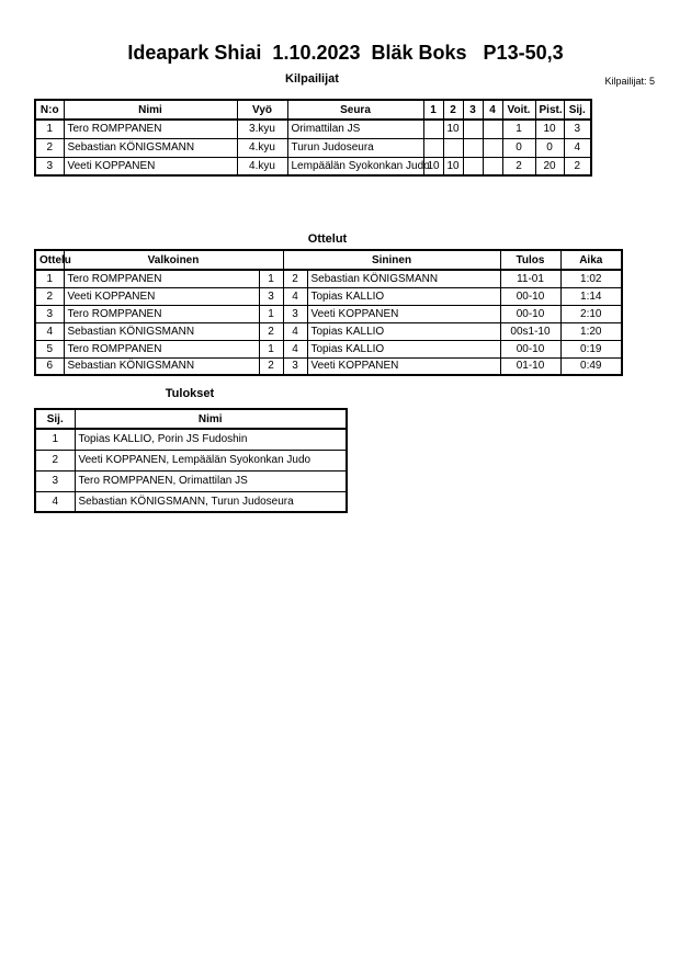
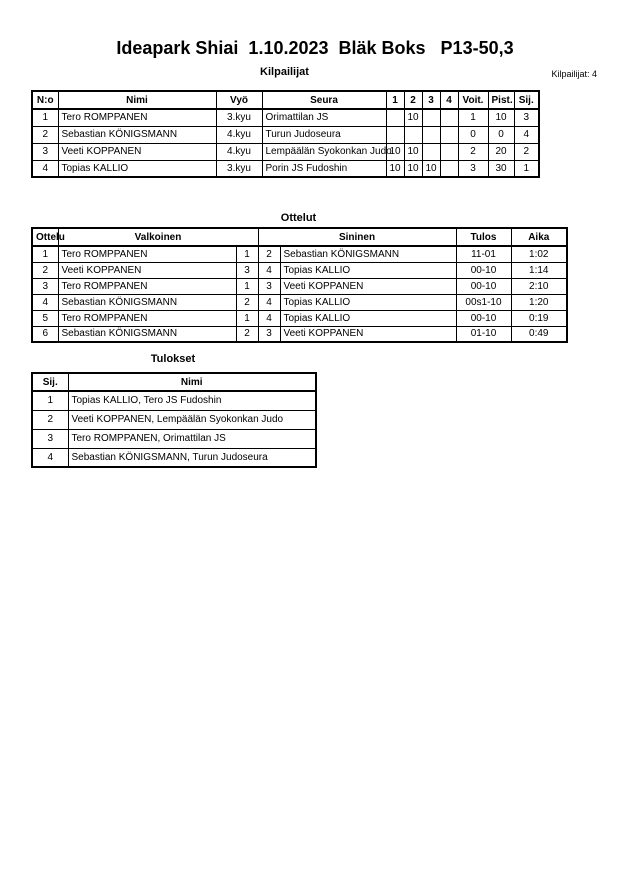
  Ideapark Shiai 1.10.2023 Bläk Boks P13-50,3
- Kilpailijat: 5
+ Kilpailijat: 4
  Kilpailijat
  N:o	Nimi	Vyö	Seura	1	2	3	4	Voit.	Pist.	Sij.
  1	Tero ROMPPANEN	3.kyu	Orimattilan JS		10			1	10	3
  2	Sebastian KÖNIGSMANN	4.kyu	Turun Judoseura					0	0	4
  3	Veeti KOPPANEN	4.kyu	Lempäälän Syokonkan Judo	10	10			2	20	2
+ 4	Topias KALLIO	3.kyu	Porin JS Fudoshin	10	10	10		3	30	1
  Ottelut
  Ottelu	Valkoinen	Sininen	Tulos	Aika
  1	Tero ROMPPANEN	1	2	Sebastian KÖNIGSMANN	11-01	1:02
  2	Veeti KOPPANEN	3	4	Topias KALLIO	00-10	1:14
  3	Tero ROMPPANEN	1	3	Veeti KOPPANEN	00-10	2:10
  4	Sebastian KÖNIGSMANN	2	4	Topias KALLIO	00s1-10	1:20
  5	Tero ROMPPANEN	1	4	Topias KALLIO	00-10	0:19
  6	Sebastian KÖNIGSMANN	2	3	Veeti KOPPANEN	01-10	0:49
  Tulokset
  Sij.	Nimi
- 1	Topias KALLIO, Porin JS Fudoshin
+ 1	Topias KALLIO, Tero JS Fudoshin
  2	Veeti KOPPANEN, Lempäälän Syokonkan Judo
  3	Tero ROMPPANEN, Orimattilan JS
  4	Sebastian KÖNIGSMANN, Turun Judoseura
